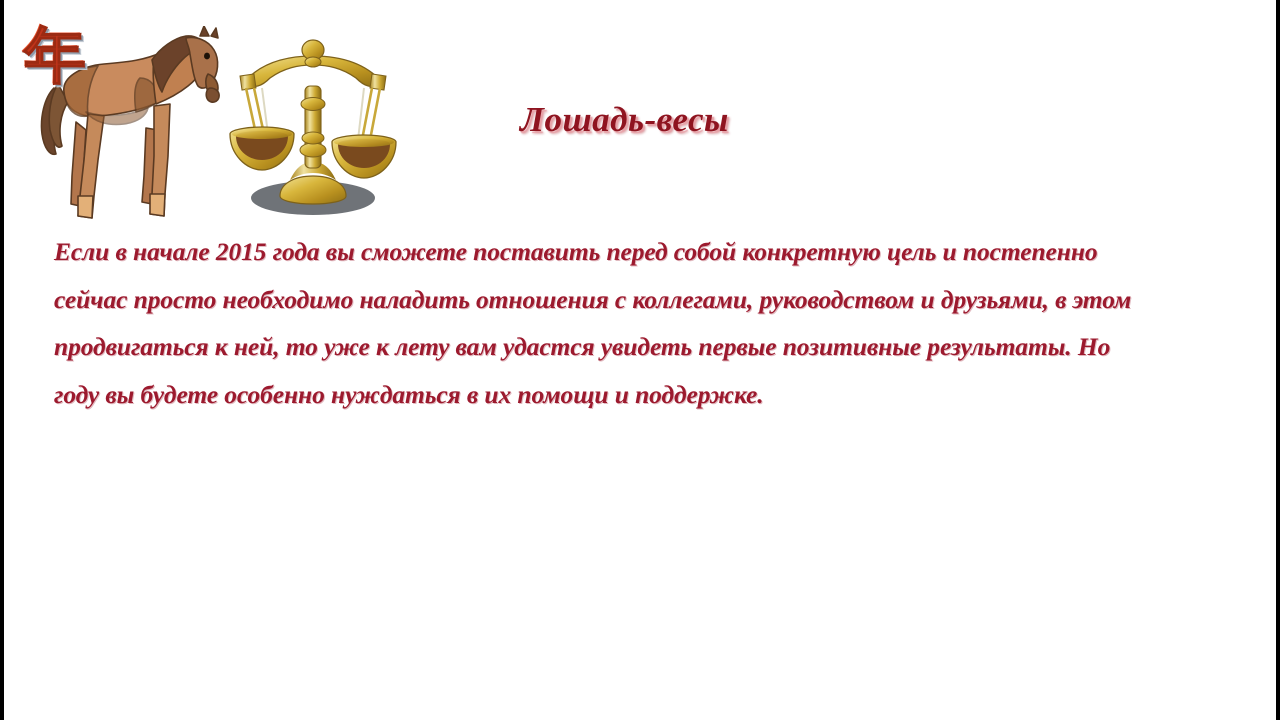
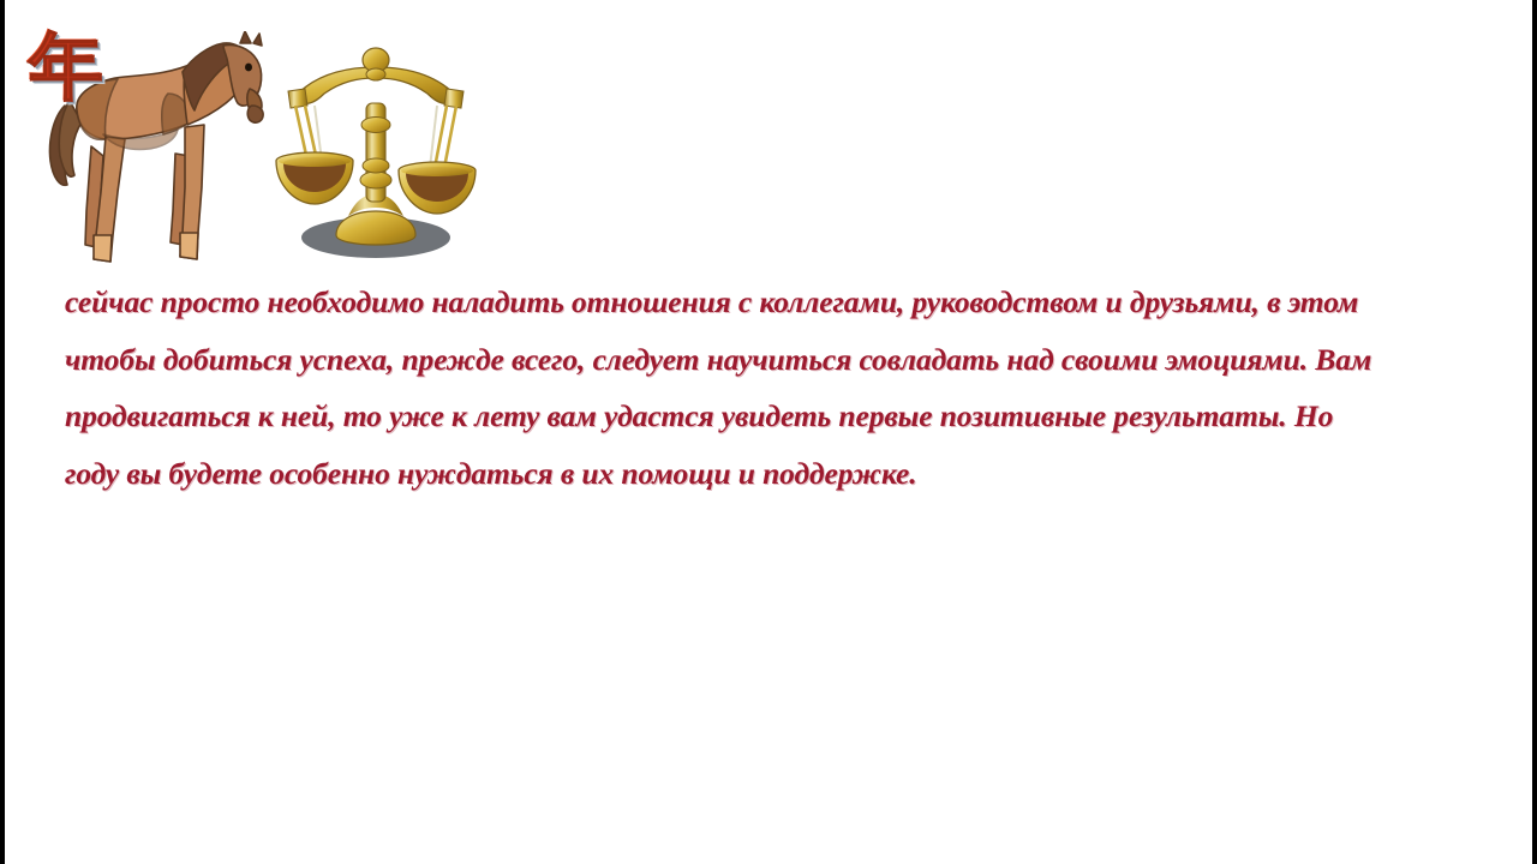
  年
- Лошадь-весы
- Если в начале 2015 года вы сможете поставить перед собой конкретную цель и постепенно
  сейчас просто необходимо наладить отношения с коллегами, руководством и друзьями, в этом
+ чтобы добиться успеха, прежде всего, следует научиться совладать над своими эмоциями. Вам
  продвигаться к ней, то уже к лету вам удастся увидеть первые позитивные результаты. Но
  году вы будете особенно нуждаться в их помощи и поддержке.
